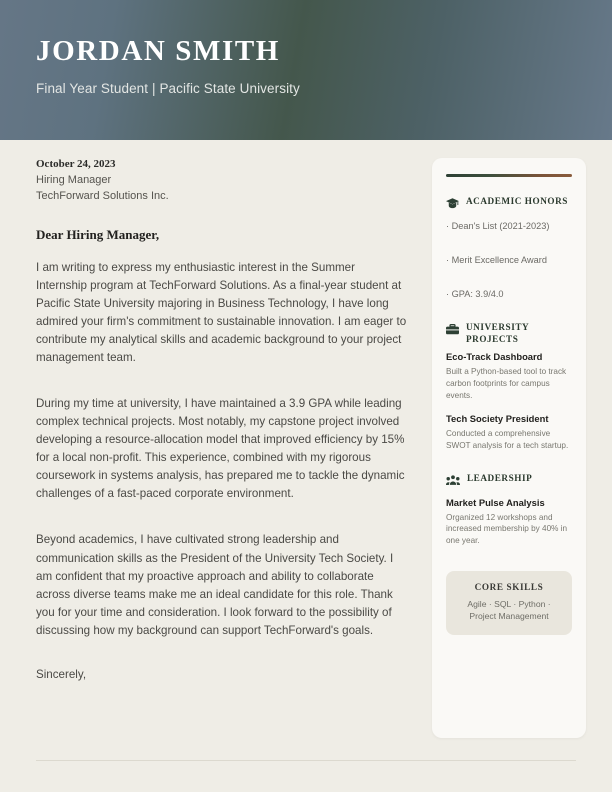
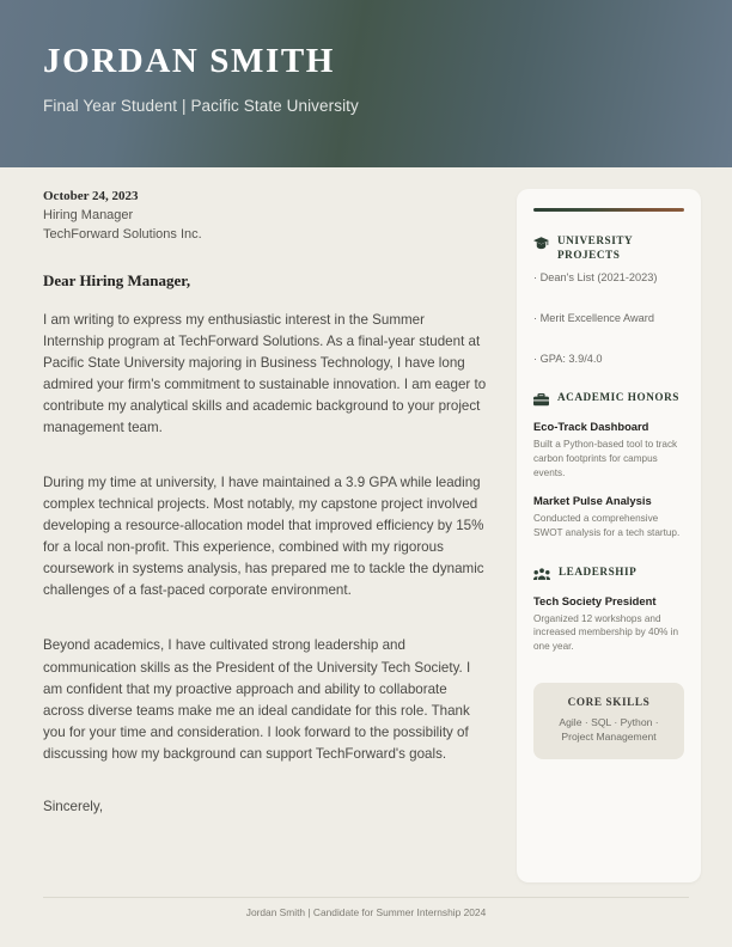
  JORDAN SMITH
  Final Year Student | Pacific State University
  October 24, 2023
  Hiring Manager
  TechForward Solutions Inc.
  Dear Hiring Manager,
  I am writing to express my enthusiastic interest in the Summer Internship program at TechForward Solutions. As a final-year student at Pacific State University majoring in Business Technology, I have long admired your firm's commitment to sustainable innovation. I am eager to contribute my analytical skills and academic background to your project management team.
  During my time at university, I have maintained a 3.9 GPA while leading complex technical projects. Most notably, my capstone project involved developing a resource-allocation model that improved efficiency by 15% for a local non-profit. This experience, combined with my rigorous coursework in systems analysis, has prepared me to tackle the dynamic challenges of a fast-paced corporate environment.
  Beyond academics, I have cultivated strong leadership and communication skills as the President of the University Tech Society. I am confident that my proactive approach and ability to collaborate across diverse teams make me an ideal candidate for this role. Thank you for your time and consideration. I look forward to the possibility of discussing how my background can support TechForward's goals.
  Sincerely,
- ACADEMIC HONORS
+ UNIVERSITY PROJECTS
  · Dean's List (2021-2023)
  · Merit Excellence Award
  · GPA: 3.9/4.0
- UNIVERSITY PROJECTS
+ ACADEMIC HONORS
  Eco-Track Dashboard
  Built a Python-based tool to track carbon footprints for campus events.
- Tech Society President
+ Market Pulse Analysis
  Conducted a comprehensive SWOT analysis for a tech startup.
  LEADERSHIP
- Market Pulse Analysis
+ Tech Society President
  Organized 12 workshops and increased membership by 40% in one year.
  CORE SKILLS
  Agile · SQL · Python · Project Management
+ Jordan Smith | Candidate for Summer Internship 2024
